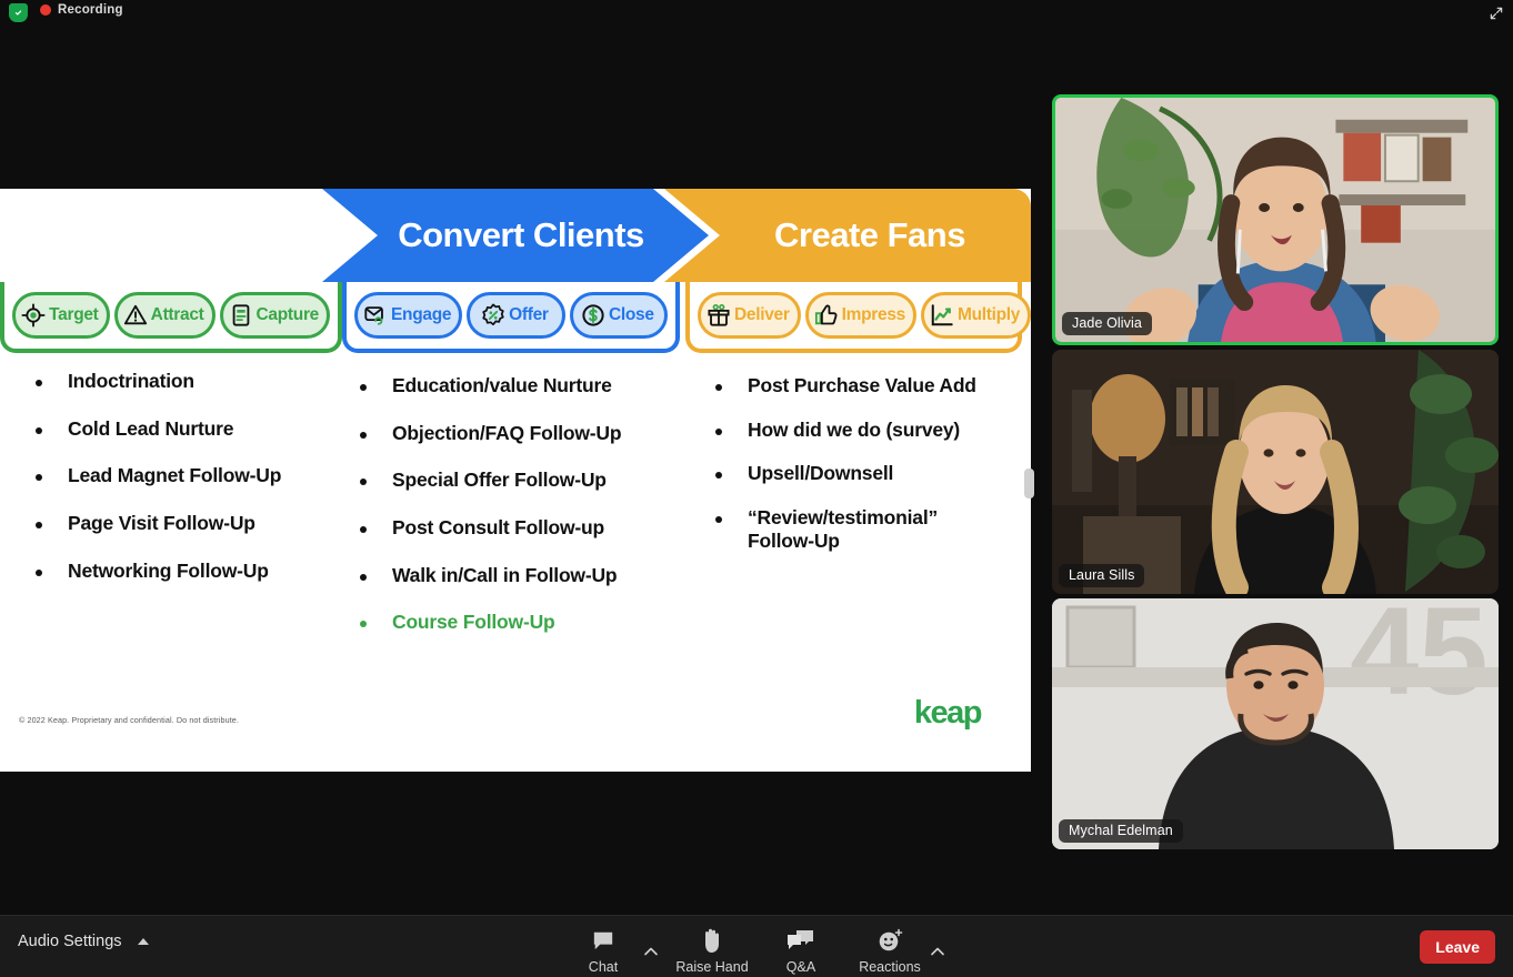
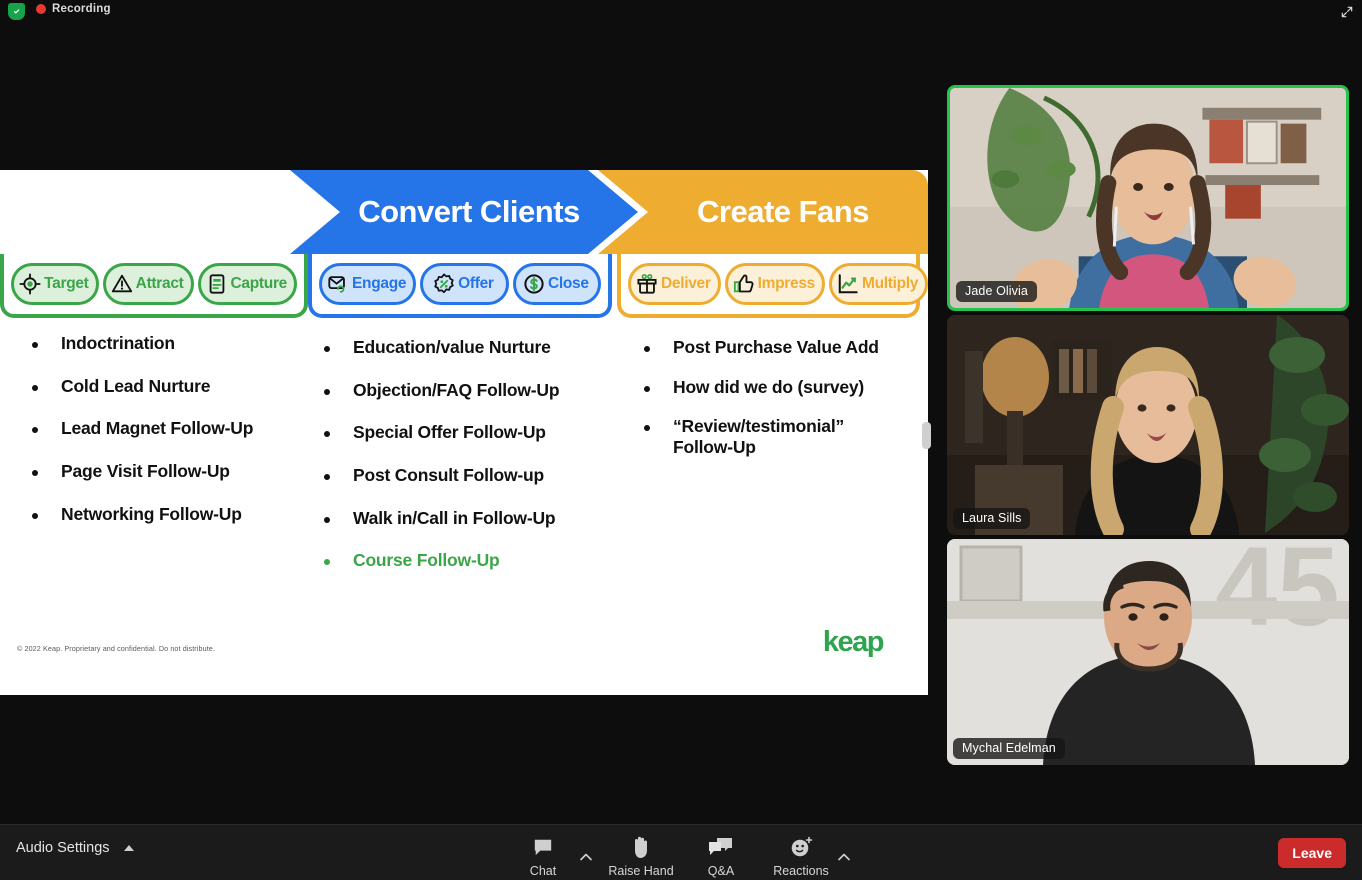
  Recording
  Convert Clients
  Create Fans
  Target
  Attract
  Capture
  Engage
  Offer
  Close
  Deliver
  Impress
  Multiply
  Indoctrination
  Cold Lead Nurture
  Lead Magnet Follow-Up
  Page Visit Follow-Up
  Networking Follow-Up
  Education/value Nurture
  Objection/FAQ Follow-Up
  Special Offer Follow-Up
  Post Consult Follow-up
  Walk in/Call in Follow-Up
  Course Follow-Up
  Post Purchase Value Add
  How did we do (survey)
- Upsell/Downsell
  “Review/testimonial” Follow-Up
  © 2022 Keap. Proprietary and confidential. Do not distribute.
  keap
  Jade Olivia
  Laura Sills
  45
  Mychal Edelman
  Audio Settings
  Chat
  Raise Hand
  Q&A
  Reactions
  Leave
